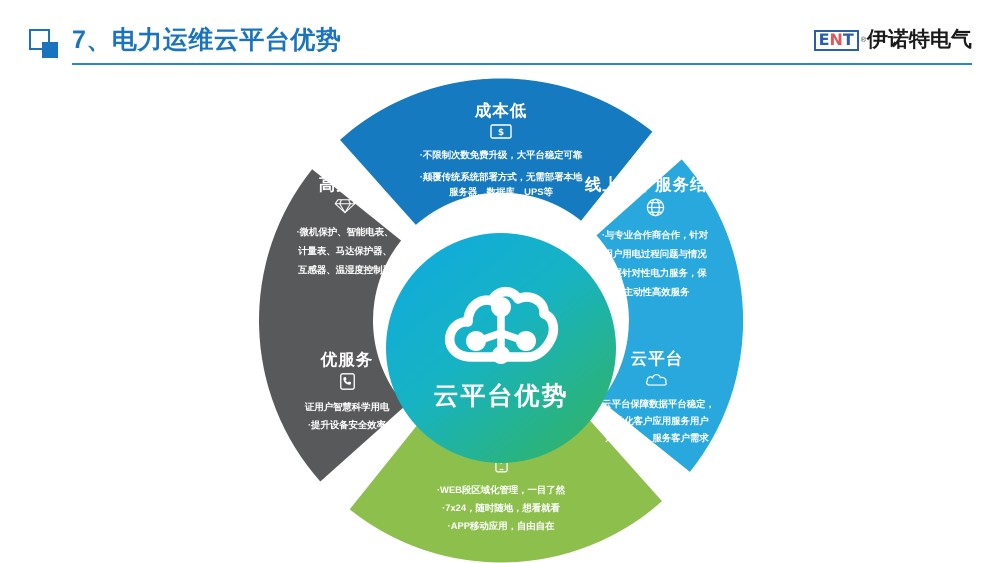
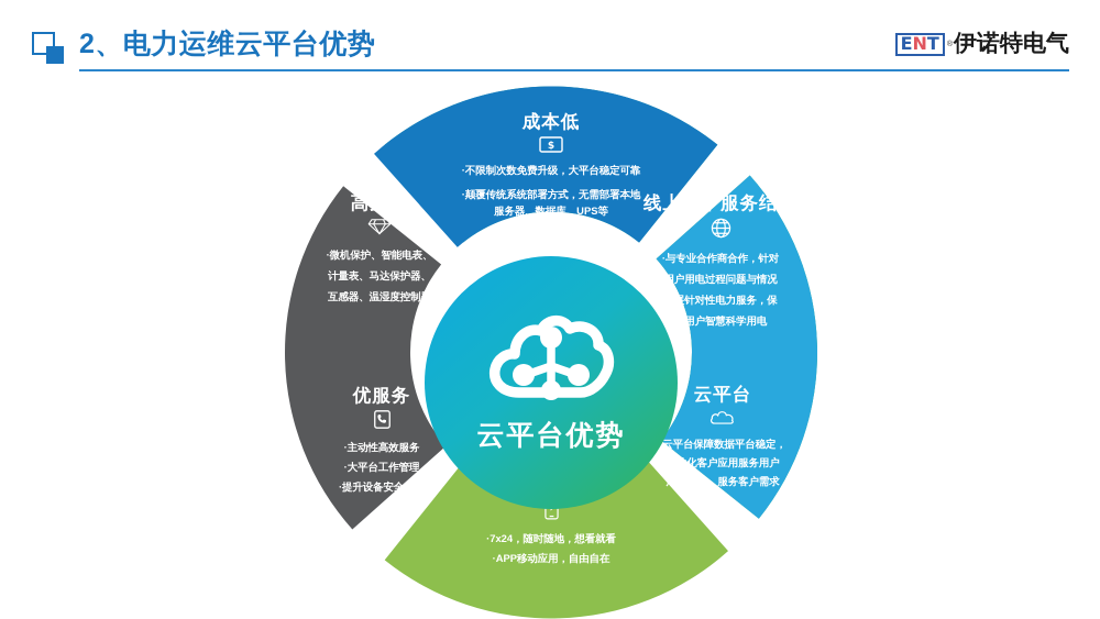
- 7、电力运维云平台优势
+ 2、电力运维云平台优势
  E
  N
  T
  伊诺特电气
  成本低
  $
  ·不限制次数免费升级，大平台稳定可靠
  ·颠覆传统系统部署方式，无需部署本地
  服务器、数据库、UPS等
  线上线下服务结合
  ·与专业合作商合作，针对
  用户用电过程问题与情况
  开展针对性电力服务，保
- ·主动性高效服务
+ 证用户智慧科学用电
  云平台
  云平台保障数据平台稳定，
  专业化客户应用服务用户
  用电需求，服务客户需求
- ·WEB段区域化管理，一目了然
  ·7x24，随时随地，想看就看
  ·APP移动应用，自由自在
  优服务
- 证用户智慧科学用电
+ ·主动性高效服务
+ ·大平台工作管理
  ·提升设备安全效率
  高集成
  ·微机保护、智能电表、
  计量表、马达保护器、
  互感器、温湿度控制器
  云平台优势
